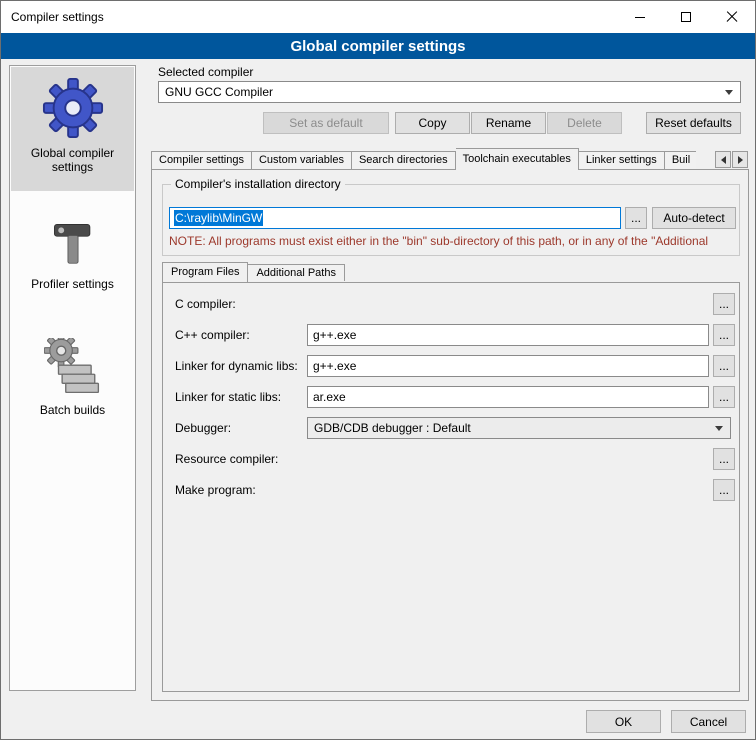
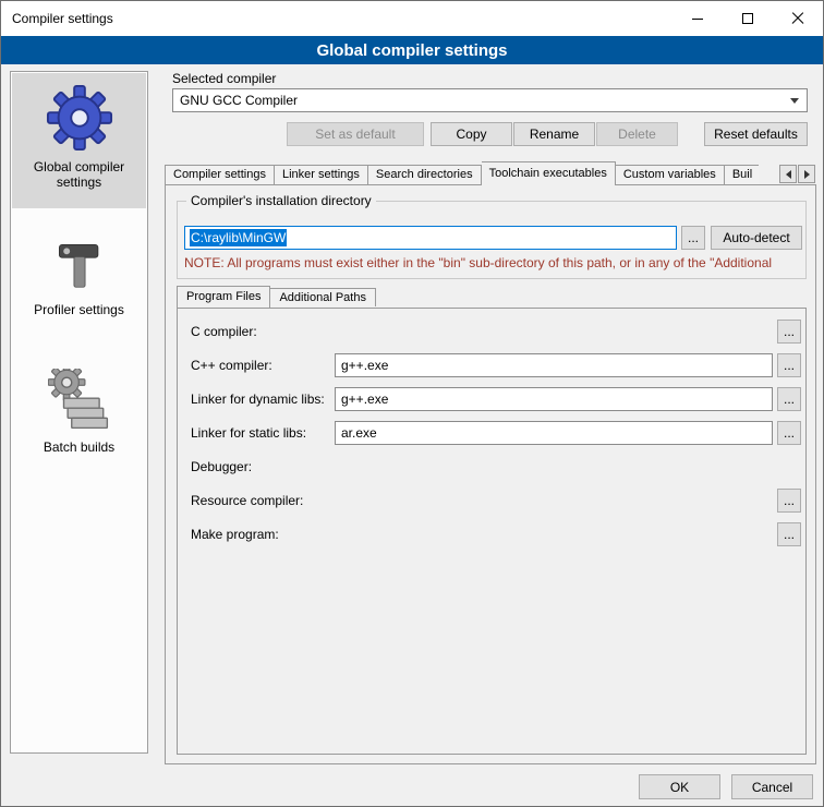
  Compiler settings
  Global compiler settings
  Global compiler settings
  Profiler settings
  Batch builds
  Selected compiler
  GNU GCC Compiler
  Set as default
  Copy
  Rename
  Delete
  Reset defaults
  Compiler settings
- Custom variables
+ Linker settings
  Search directories
  Toolchain executables
- Linker settings
+ Custom variables
  Buil
  Compiler's installation directory
  C:\raylib\MinGW
  ...
  Auto-detect
  NOTE: All programs must exist either in the "bin" sub-directory of this path, or in any of the "Additional
  Program Files
  Additional Paths
  C compiler:
  ...
  C++ compiler:
  g++.exe
  ...
  Linker for dynamic libs:
  g++.exe
  ...
  Linker for static libs:
  ar.exe
  ...
  Debugger:
- GDB/CDB debugger : Default
  Resource compiler:
  ...
  Make program:
  ...
  OK
  Cancel
